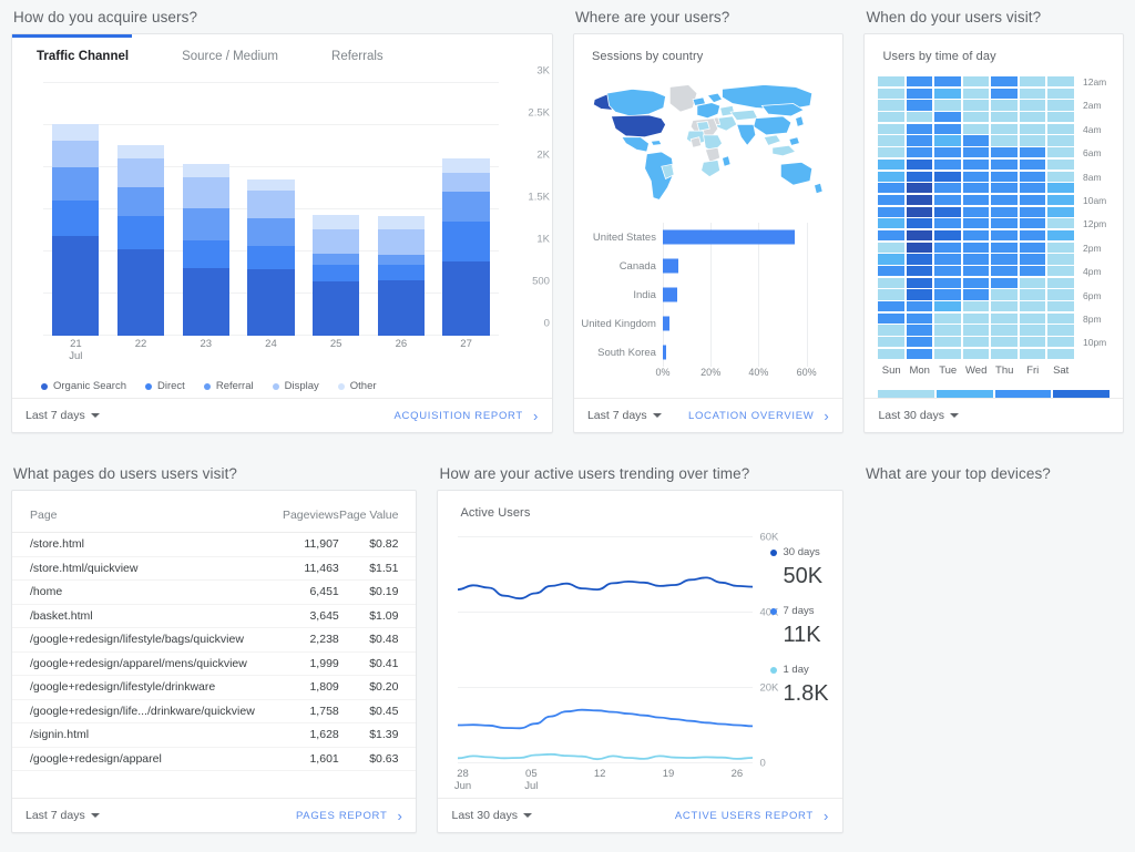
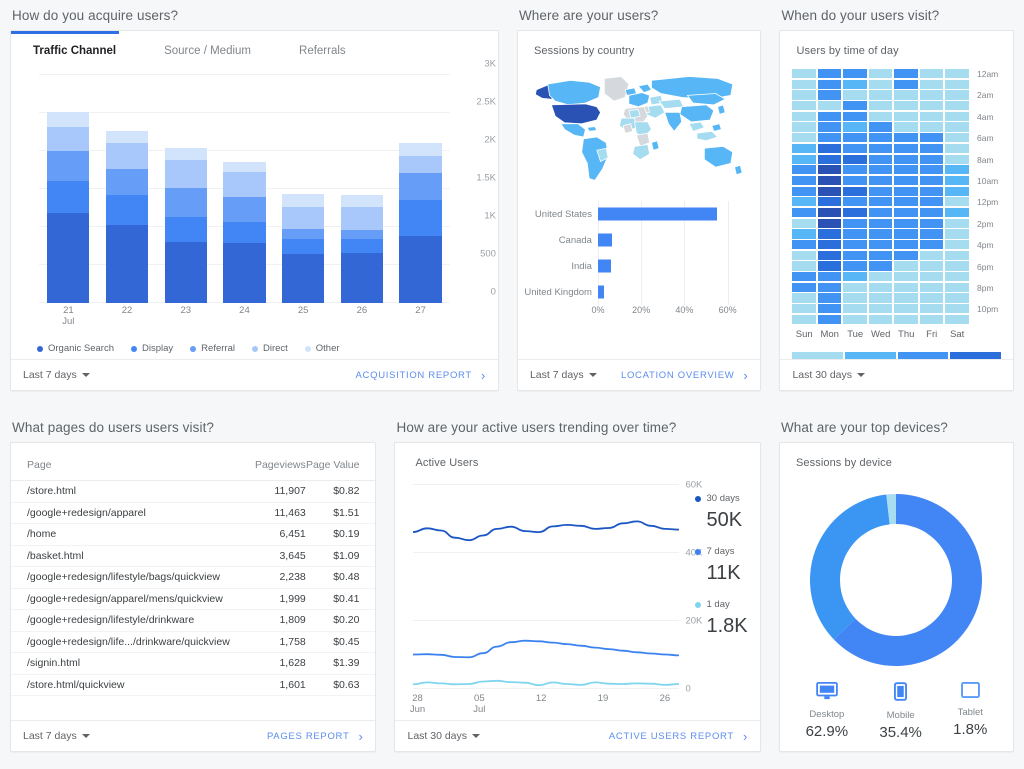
  How do you acquire users?
  Traffic Channel
  Source / Medium
  Referrals
  0
  500
  1K
  1.5K
  2K
  2.5K
  3K
  21
  Jul
  22
  23
  24
  25
  26
  27
  Organic Search
- Direct
+ Display
  Referral
- Display
+ Direct
  Other
  Last 7 days
  ACQUISITION REPORT
  ›
  Where are your users?
  Sessions by country
  United States
  Canada
  India
  United Kingdom
- South Korea
  0%
  20%
  40%
  60%
  Last 7 days
  LOCATION OVERVIEW
  ›
  When do your users visit?
  Users by time of day
  Sun
  Mon
  Tue
  Wed
  Thu
  Fri
  Sat
  12am
  2am
  4am
  6am
  8am
  10am
  12pm
  2pm
  4pm
  6pm
  8pm
  10pm
  Last 30 days
  What pages do users users visit?
  Page	Pageviews	Page Value
  /store.html	11,907	$0.82
- /store.html/quickview	11,463	$1.51
+ /google+redesign/apparel	11,463	$1.51
  /home	6,451	$0.19
  /basket.html	3,645	$1.09
  /google+redesign/lifestyle/bags/quickview	2,238	$0.48
  /google+redesign/apparel/mens/quickview	1,999	$0.41
  /google+redesign/lifestyle/drinkware	1,809	$0.20
  /google+redesign/life.../drinkware/quickview	1,758	$0.45
  /signin.html	1,628	$1.39
- /google+redesign/apparel	1,601	$0.63
+ /store.html/quickview	1,601	$0.63
  Last 7 days
  PAGES REPORT
  ›
  How are your active users trending over time?
  Active Users
  0
  20K
  60K
  28
  Jun
  05
  Jul
  12
  19
  26
  30 days
  50K
  7 days
  11K
  1 day
  1.8K
  Last 30 days
  ACTIVE USERS REPORT
  ›
  What are your top devices?
+ Sessions by device
+ Desktop
+ 62.9%
+ Mobile
+ 35.4%
+ Tablet
+ 1.8%
